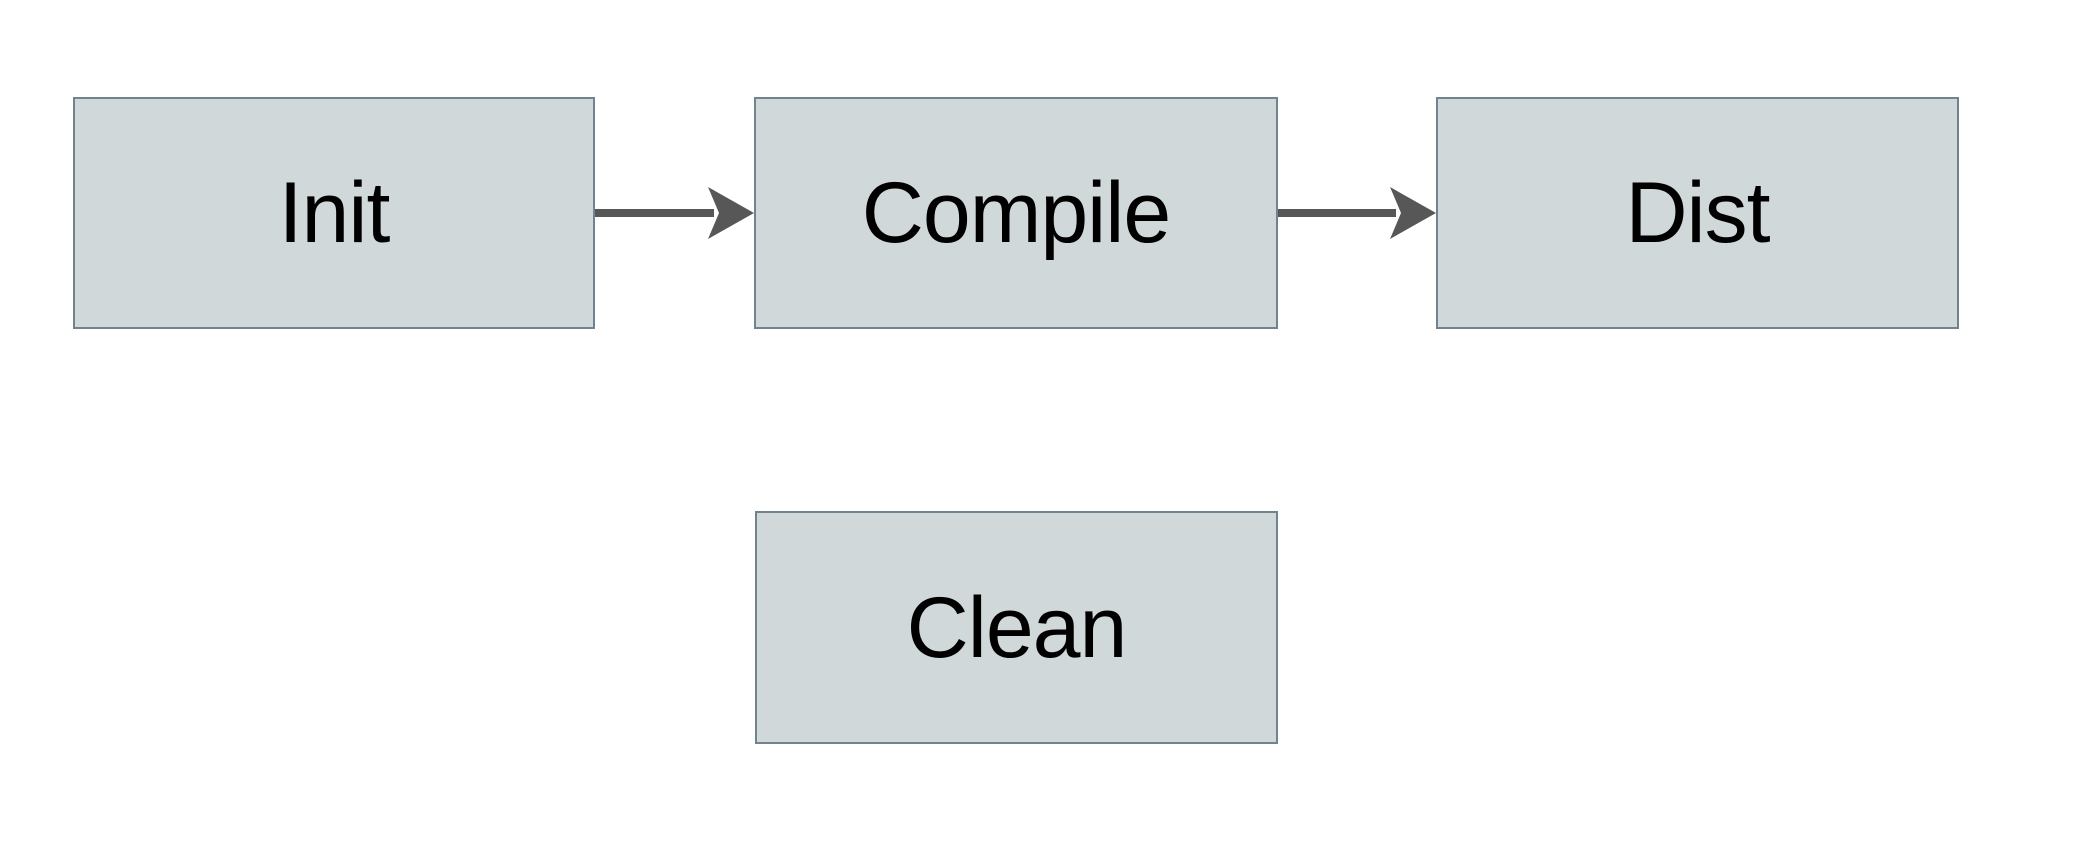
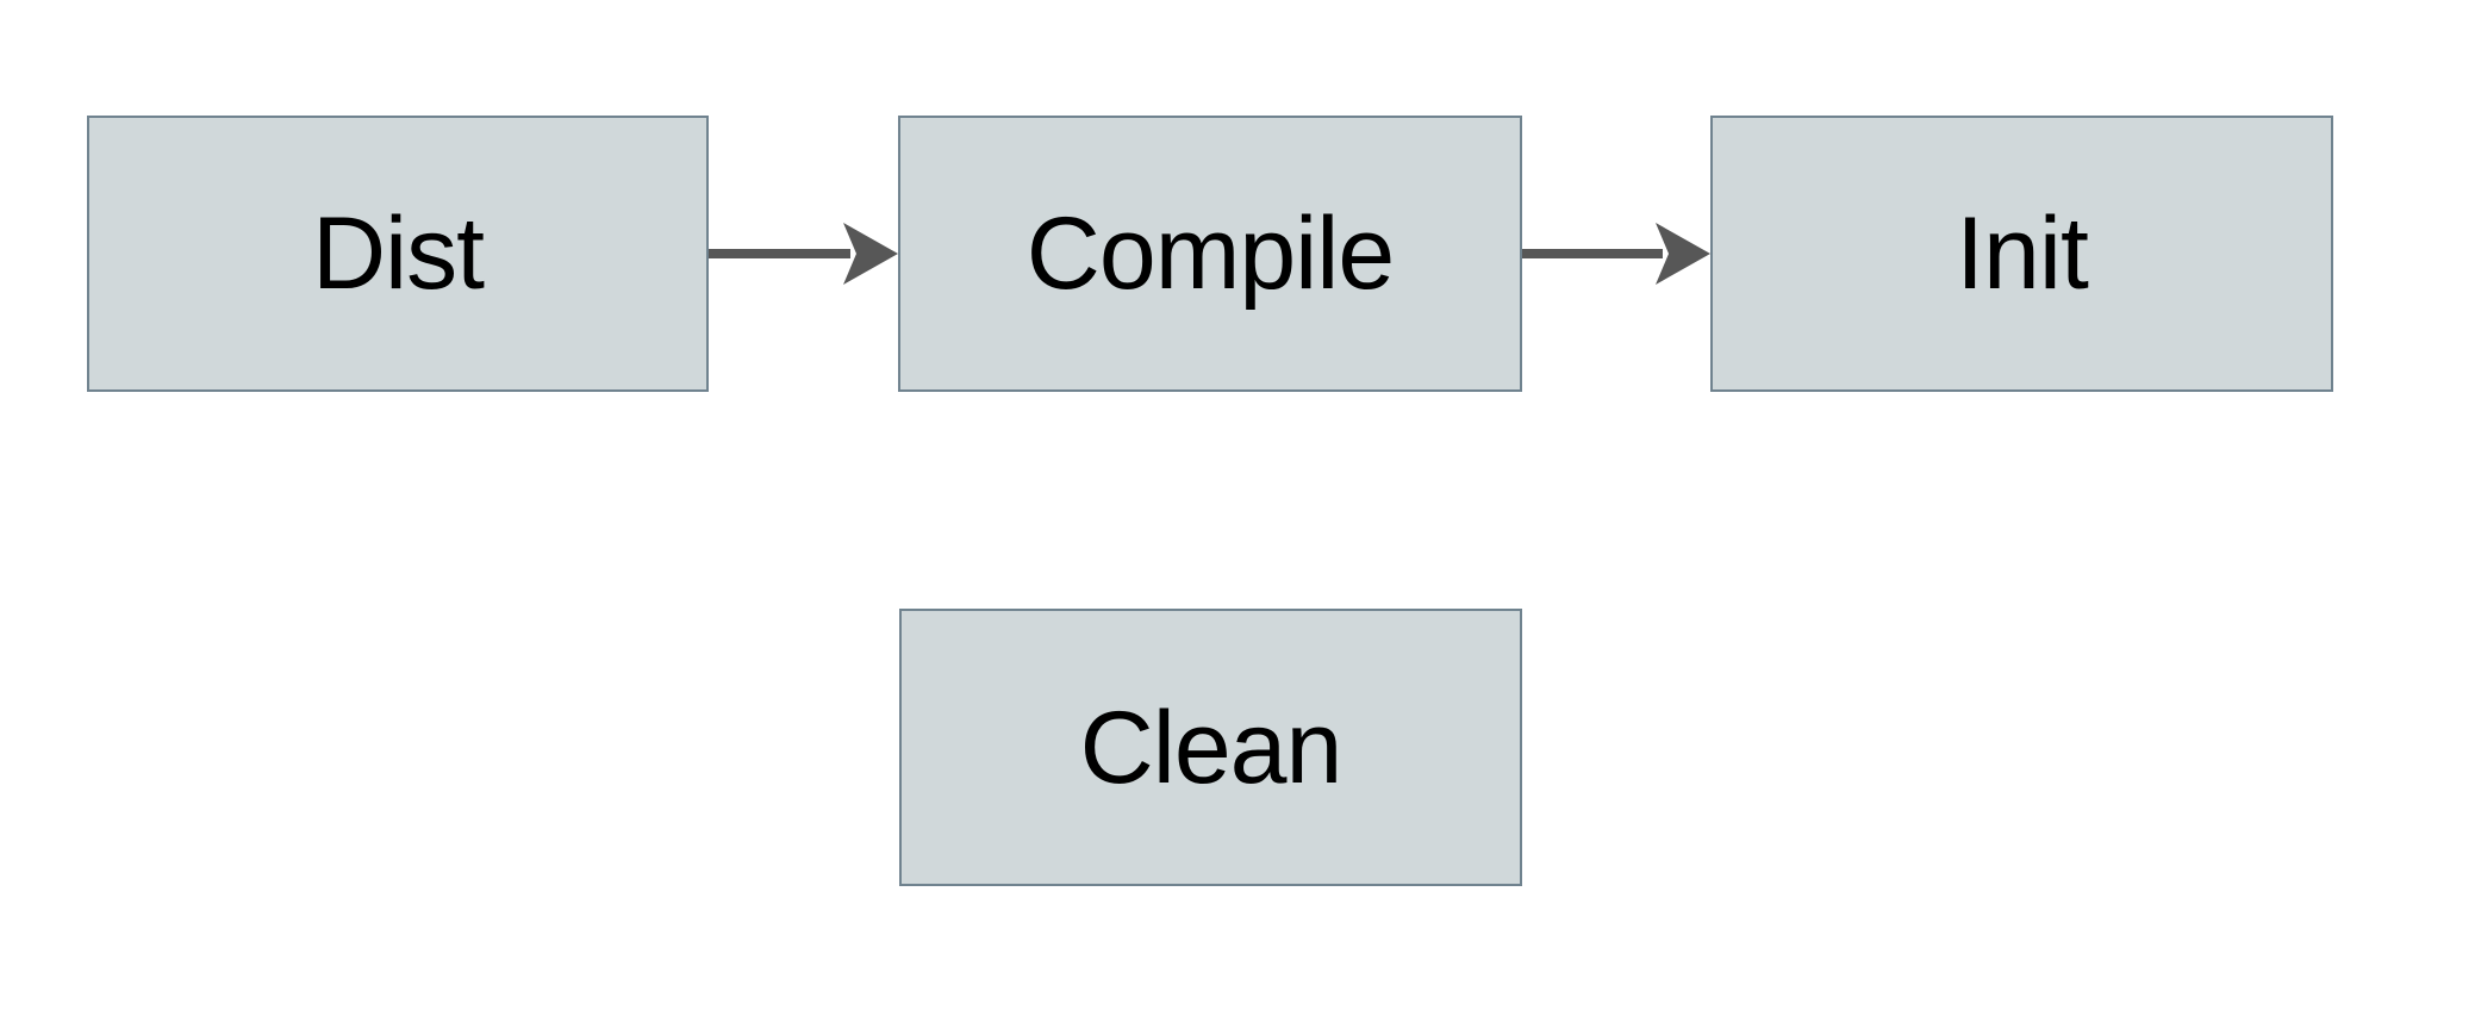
- Init
+ Dist
  Compile
- Dist
+ Init
  Clean
